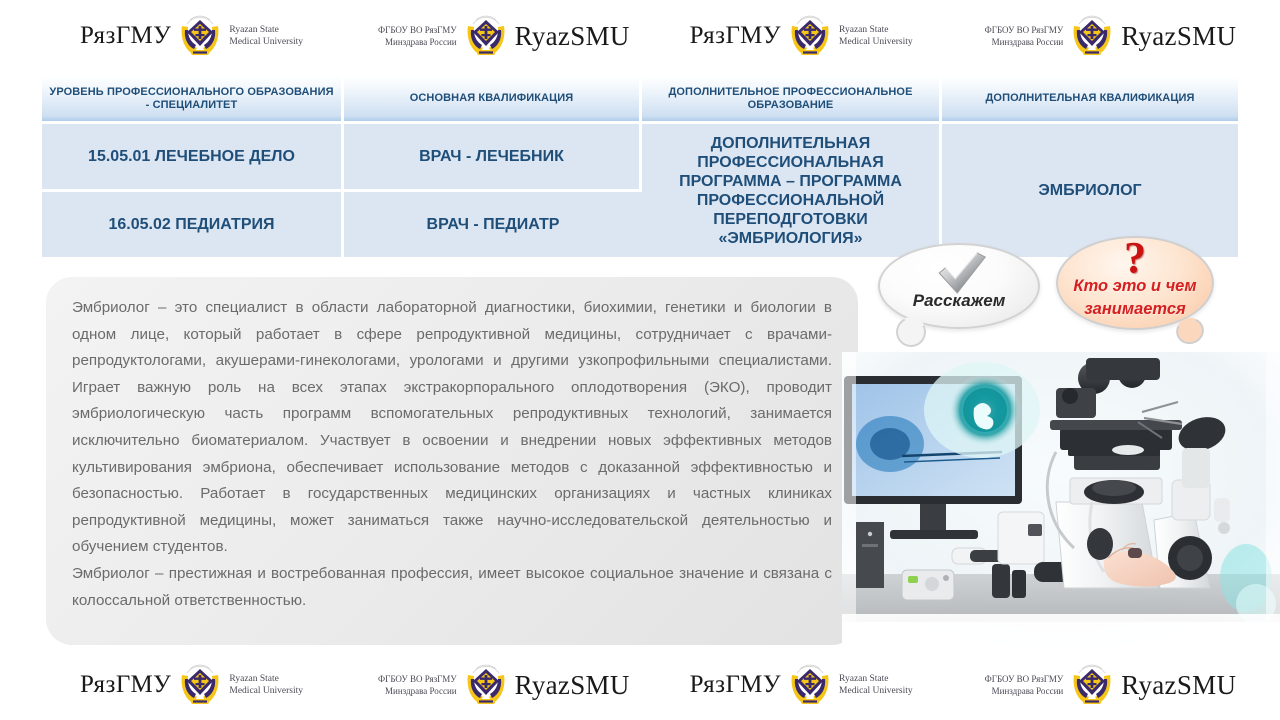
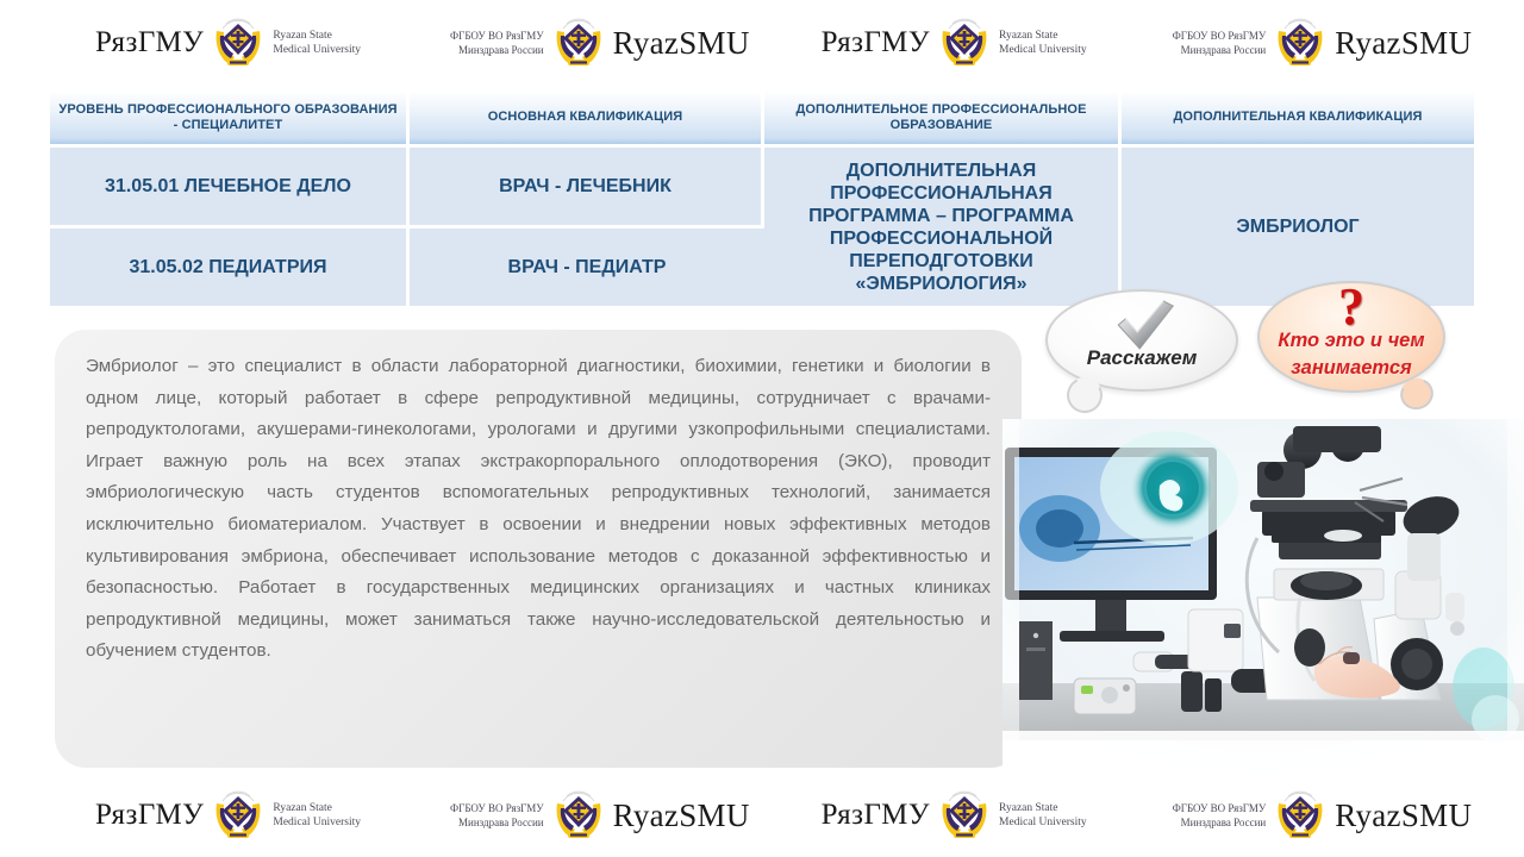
  РязГМУ
  Ryazan State
  Medical University
  ФГБОУ ВО РязГМУ
  Минздрава России
  RyazSMU
  РязГМУ
  Ryazan State
  Medical University
  ФГБОУ ВО РязГМУ
  Минздрава России
  RyazSMU
  УРОВЕНЬ ПРОФЕССИОНАЛЬНОГО ОБРАЗОВАНИЯ - СПЕЦИАЛИТЕТ	ОСНОВНАЯ КВАЛИФИКАЦИЯ	ДОПОЛНИТЕЛЬНОЕ ПРОФЕССИОНАЛЬНОЕ ОБРАЗОВАНИЕ	ДОПОЛНИТЕЛЬНАЯ КВАЛИФИКАЦИЯ
- 15.05.01 ЛЕЧЕБНОЕ ДЕЛО	ВРАЧ - ЛЕЧЕБНИК	ДОПОЛНИТЕЛЬНАЯ ПРОФЕССИОНАЛЬНАЯ ПРОГРАММА – ПРОГРАММА ПРОФЕССИОНАЛЬНОЙ ПЕРЕПОДГОТОВКИ «ЭМБРИОЛОГИЯ»	ЭМБРИОЛОГ
+ 31.05.01 ЛЕЧЕБНОЕ ДЕЛО	ВРАЧ - ЛЕЧЕБНИК	ДОПОЛНИТЕЛЬНАЯ ПРОФЕССИОНАЛЬНАЯ ПРОГРАММА – ПРОГРАММА ПРОФЕССИОНАЛЬНОЙ ПЕРЕПОДГОТОВКИ «ЭМБРИОЛОГИЯ»	ЭМБРИОЛОГ
- 16.05.02 ПЕДИАТРИЯ	ВРАЧ - ПЕДИАТР
+ 31.05.02 ПЕДИАТРИЯ	ВРАЧ - ПЕДИАТР
- Эмбриолог – это специалист в области лабораторной диагностики, биохимии, генетики и биологии в одном лице, который работает в сфере репродуктивной медицины, сотрудничает с врачами-репродуктологами, акушерами-гинекологами, урологами и другими узкопрофильными специалистами. Играет важную роль на всех этапах экстракорпорального оплодотворения (ЭКО), проводит эмбриологическую часть программ вспомогательных репродуктивных технологий, занимается исключительно биоматериалом. Участвует в освоении и внедрении новых эффективных методов культивирования эмбриона, обеспечивает использование методов с доказанной эффективностью и безопасностью. Работает в государственных медицинских организациях и частных клиниках репродуктивной медицины, может заниматься также научно-исследовательской деятельностью и обучением студентов.
+ Эмбриолог – это специалист в области лабораторной диагностики, биохимии, генетики и биологии в одном лице, который работает в сфере репродуктивной медицины, сотрудничает с врачами-репродуктологами, акушерами-гинекологами, урологами и другими узкопрофильными специалистами. Играет важную роль на всех этапах экстракорпорального оплодотворения (ЭКО), проводит эмбриологическую часть студентов вспомогательных репродуктивных технологий, занимается исключительно биоматериалом. Участвует в освоении и внедрении новых эффективных методов культивирования эмбриона, обеспечивает использование методов с доказанной эффективностью и безопасностью. Работает в государственных медицинских организациях и частных клиниках репродуктивной медицины, может заниматься также научно-исследовательской деятельностью и обучением студентов.
- Эмбриолог – престижная и востребованная профессия, имеет высокое социальное значение и связана с колоссальной ответственностью.
  Расскажем
  ?
  Кто это и чем
  занимается
  РязГМУ
  Ryazan State
  Medical University
  ФГБОУ ВО РязГМУ
  Минздрава России
  RyazSMU
  РязГМУ
  Ryazan State
  Medical University
  ФГБОУ ВО РязГМУ
  Минздрава России
  RyazSMU
